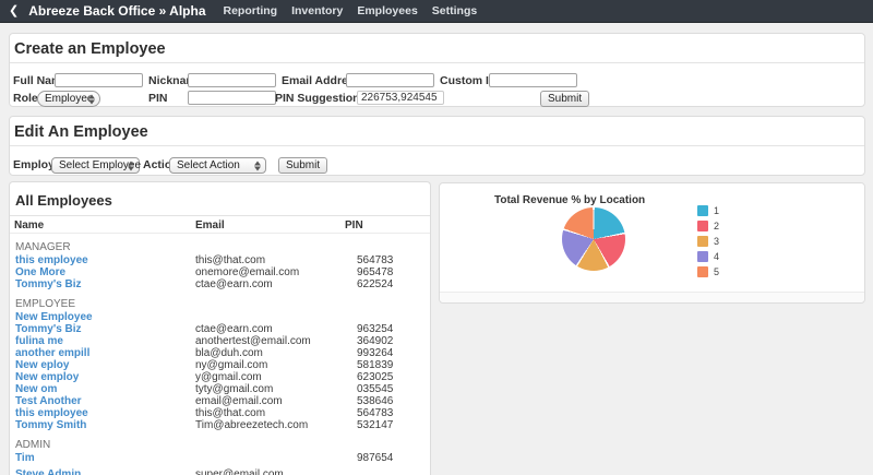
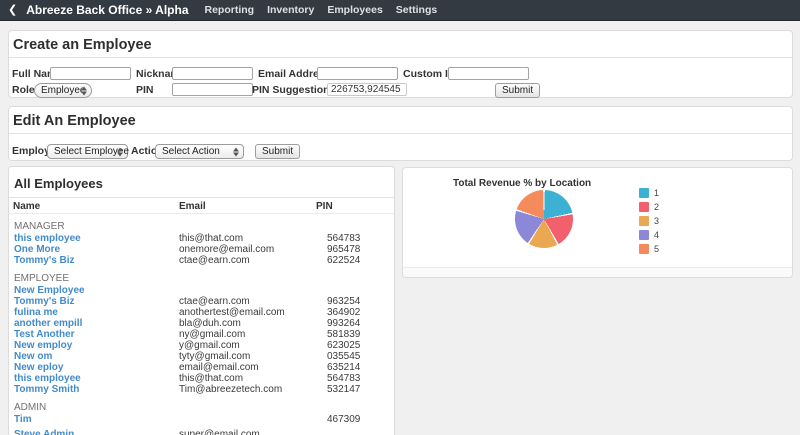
  ❮
  Abreeze Back Office » Alpha
  Reporting
  Inventory
  Employees
  Settings
  Create an Employee
  Full Na
  Nickna
  Email Addre
  Custom I
  Role
  Employee
  PIN
  PIN Suggestio
  226753,924545
  Submit
  Edit An Employee
  Select Employee
  Select Action
  Submit
  All Employees
  Name
  Email
  PIN
  MANAGER
  this employee
  this@that.com
  564783
  One More
  onemore@email.com
  965478
  Tommy's Biz
  ctae@earn.com
  622524
  EMPLOYEE
  New Employee
  Tommy's Biz
  ctae@earn.com
  963254
  fulina me
  anothertest@email.com
  364902
  another empill
  bla@duh.com
  993264
- New eploy
+ Test Another
  ny@gmail.com
  581839
  New employ
  y@gmail.com
  623025
  New om
  tyty@gmail.com
  035545
- Test Another
+ New eploy
  email@email.com
- 538646
+ 635214
  this employee
  this@that.com
  564783
  Tommy Smith
  Tim@abreezetech.com
  532147
  ADMIN
  Tim
- 987654
+ 467309
  Total Revenue % by Location
  1
  2
  3
  4
  5
